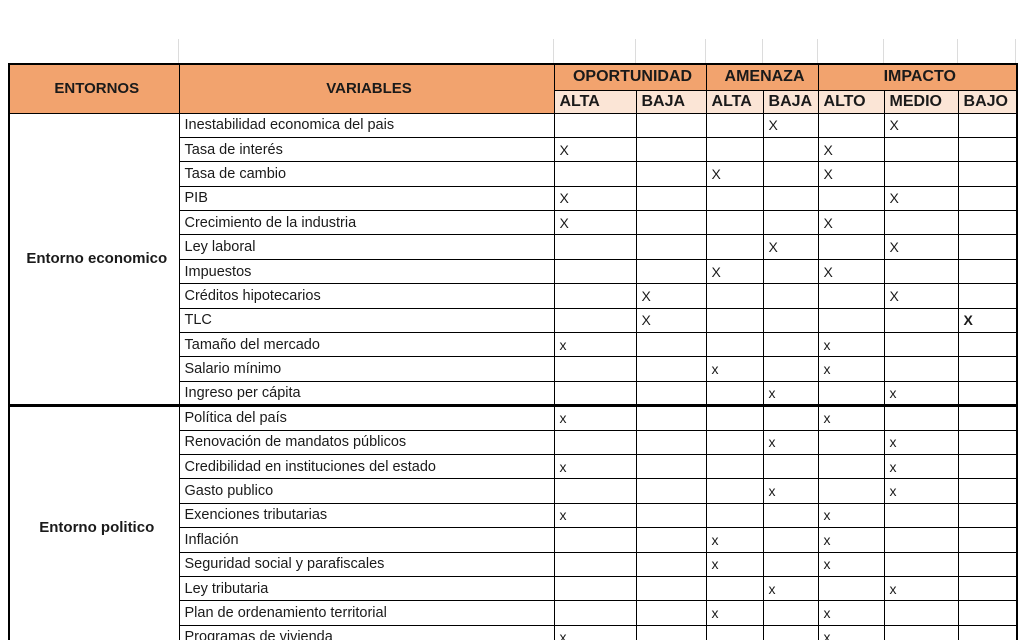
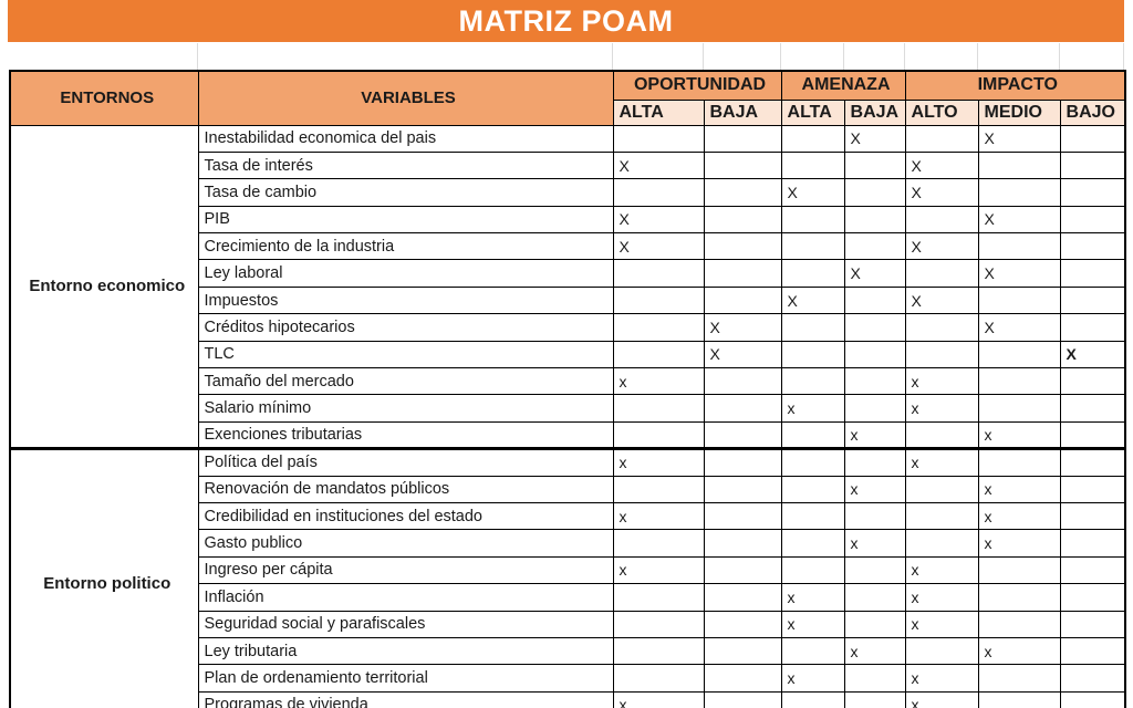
+ MATRIZ POAM
  ENTORNOS	VARIABLES	OPORTUNIDAD	AMENAZA	IMPACTO
  ALTA	BAJA	ALTA	BAJA	ALTO	MEDIO	BAJO
  Entorno economico	Inestabilidad economica del pais				X		X
  Tasa de interés	X				X
  Tasa de cambio			X		X
  PIB	X					X
  Crecimiento de la industria	X				X
  Ley laboral				X		X
  Impuestos			X		X
  Créditos hipotecarios		X				X
  TLC		X					X
  Tamaño del mercado	x				x
  Salario mínimo			x		x
- Ingreso per cápita				x		x
+ Exenciones tributarias				x		x
  Entorno politico	Política del país	x				x
  Renovación de mandatos públicos				x		x
  Credibilidad en instituciones del estado	x					x
  Gasto publico				x		x
- Exenciones tributarias	x				x
+ Ingreso per cápita	x				x
  Inflación			x		x
  Seguridad social y parafiscales			x		x
  Ley tributaria				x		x
  Plan de ordenamiento territorial			x		x
  Programas de vivienda	x				x
